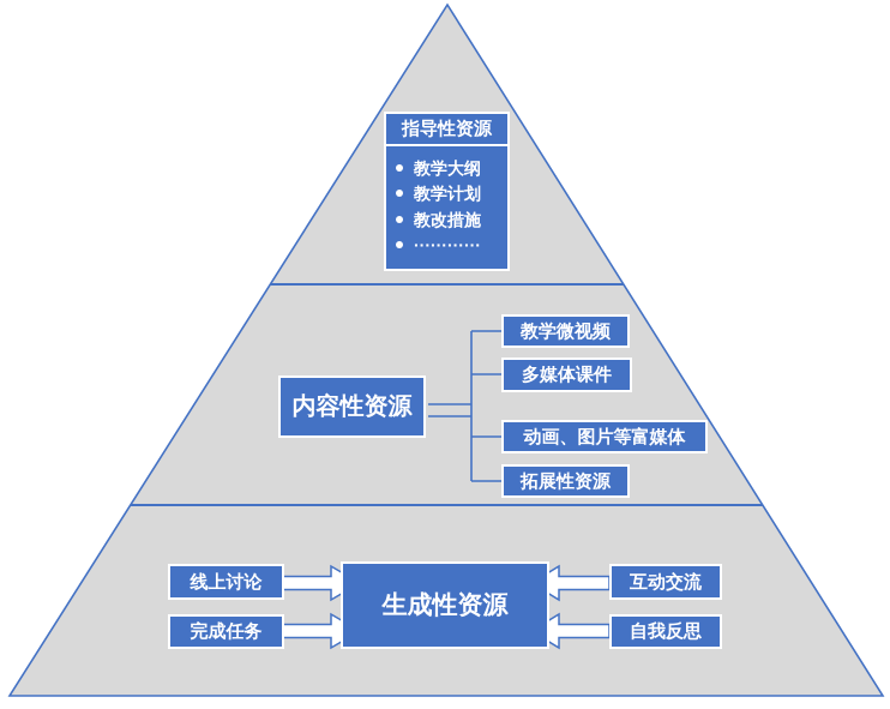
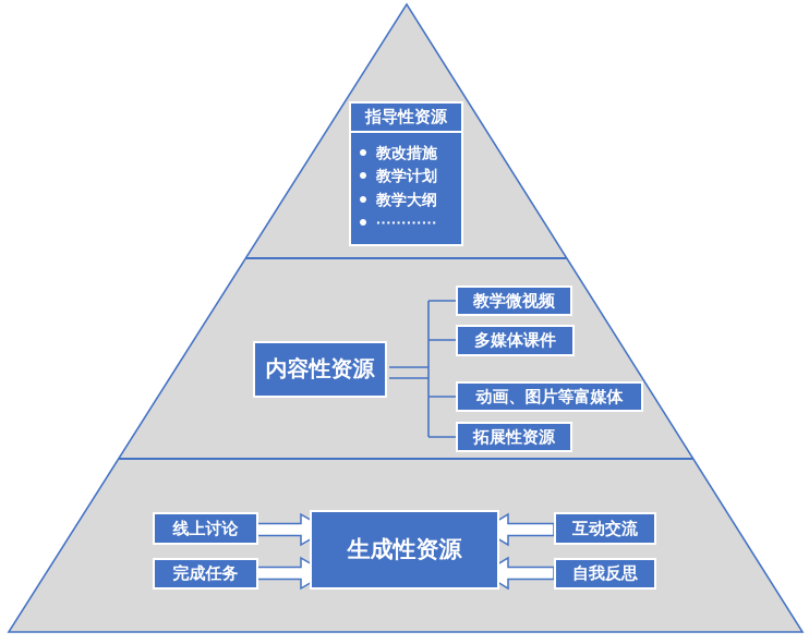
  指导性资源
- 教学大纲
+ 教改措施
  教学计划
- 教改措施
+ 教学大纲
  ············
  内容性资源
  教学微视频
  多媒体课件
  动画、图片等富媒体
  拓展性资源
  生成性资源
  线上讨论
  完成任务
  互动交流
  自我反思
